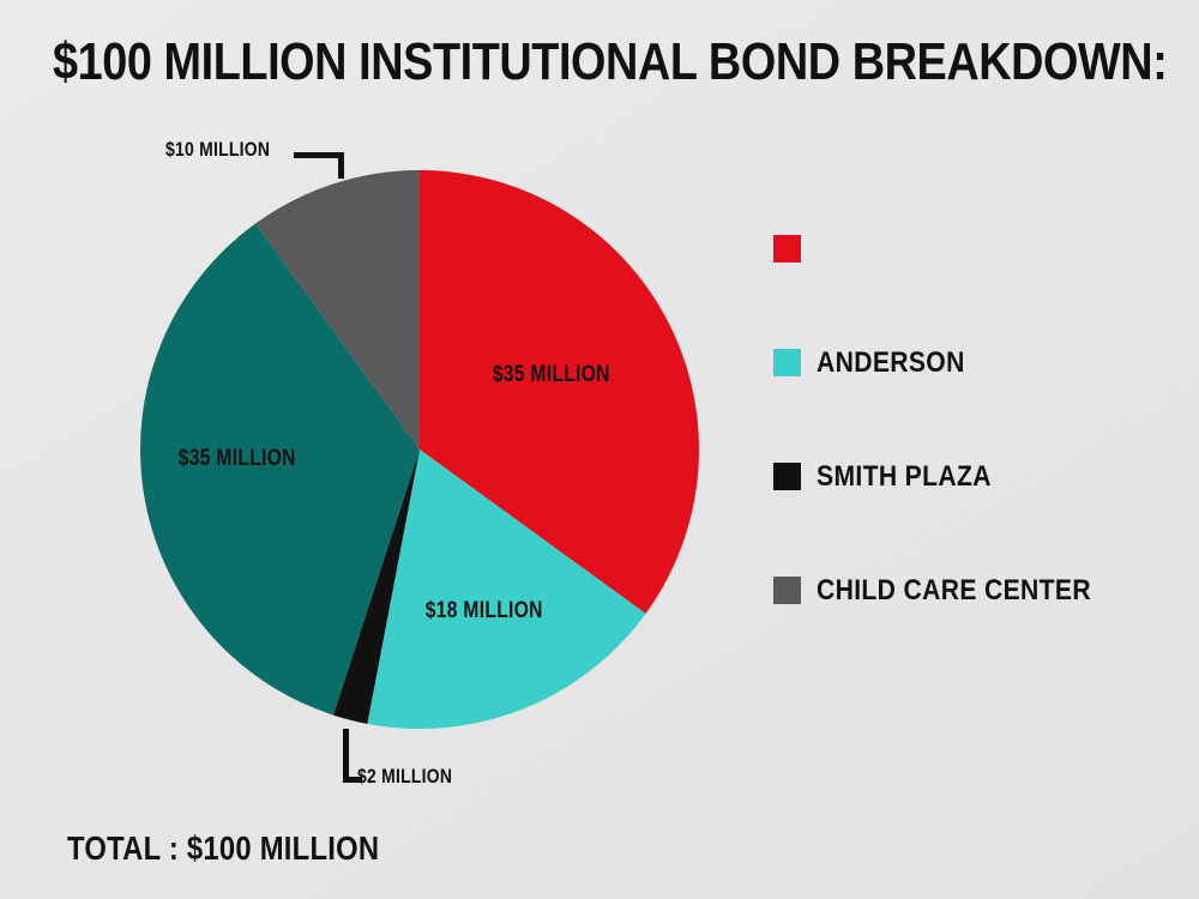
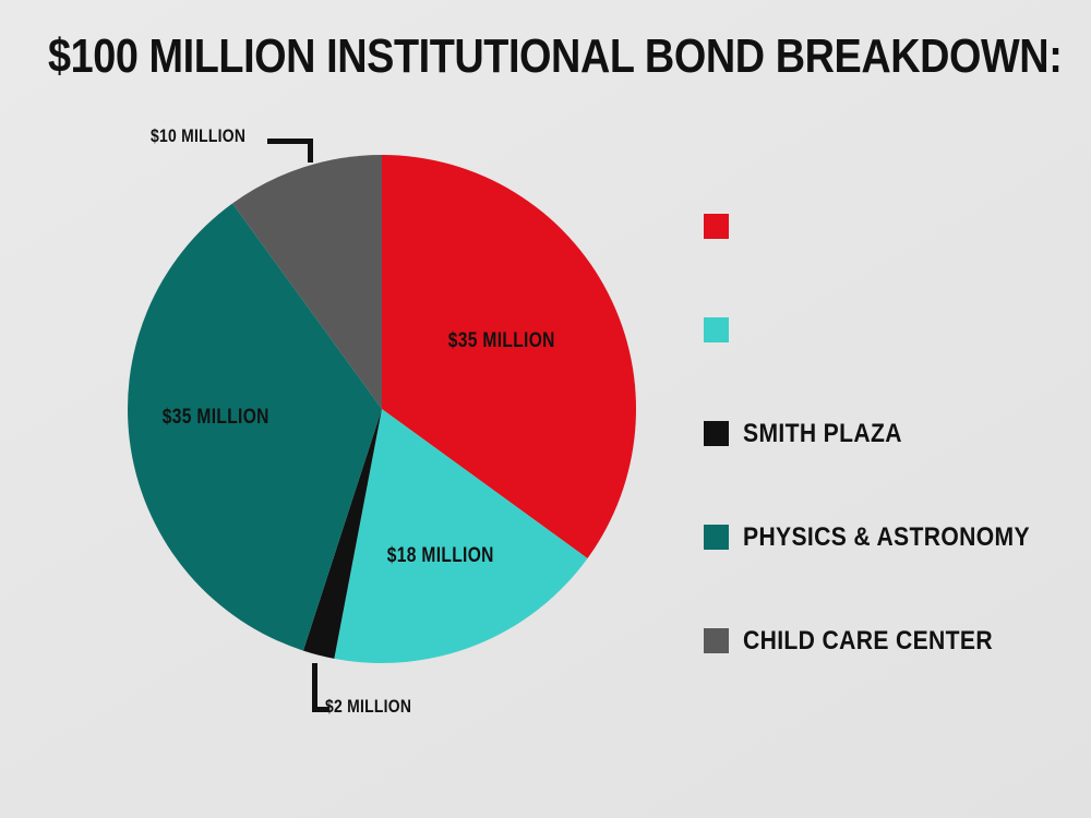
  $100 MILLION INSTITUTIONAL BOND BREAKDOWN:
  $35 MILLION
  $35 MILLION
  $18 MILLION
  $10 MILLION
  $2 MILLION
- ANDERSON
  SMITH PLAZA
+ PHYSICS & ASTRONOMY
  CHILD CARE CENTER
- TOTAL : $100 MILLION
